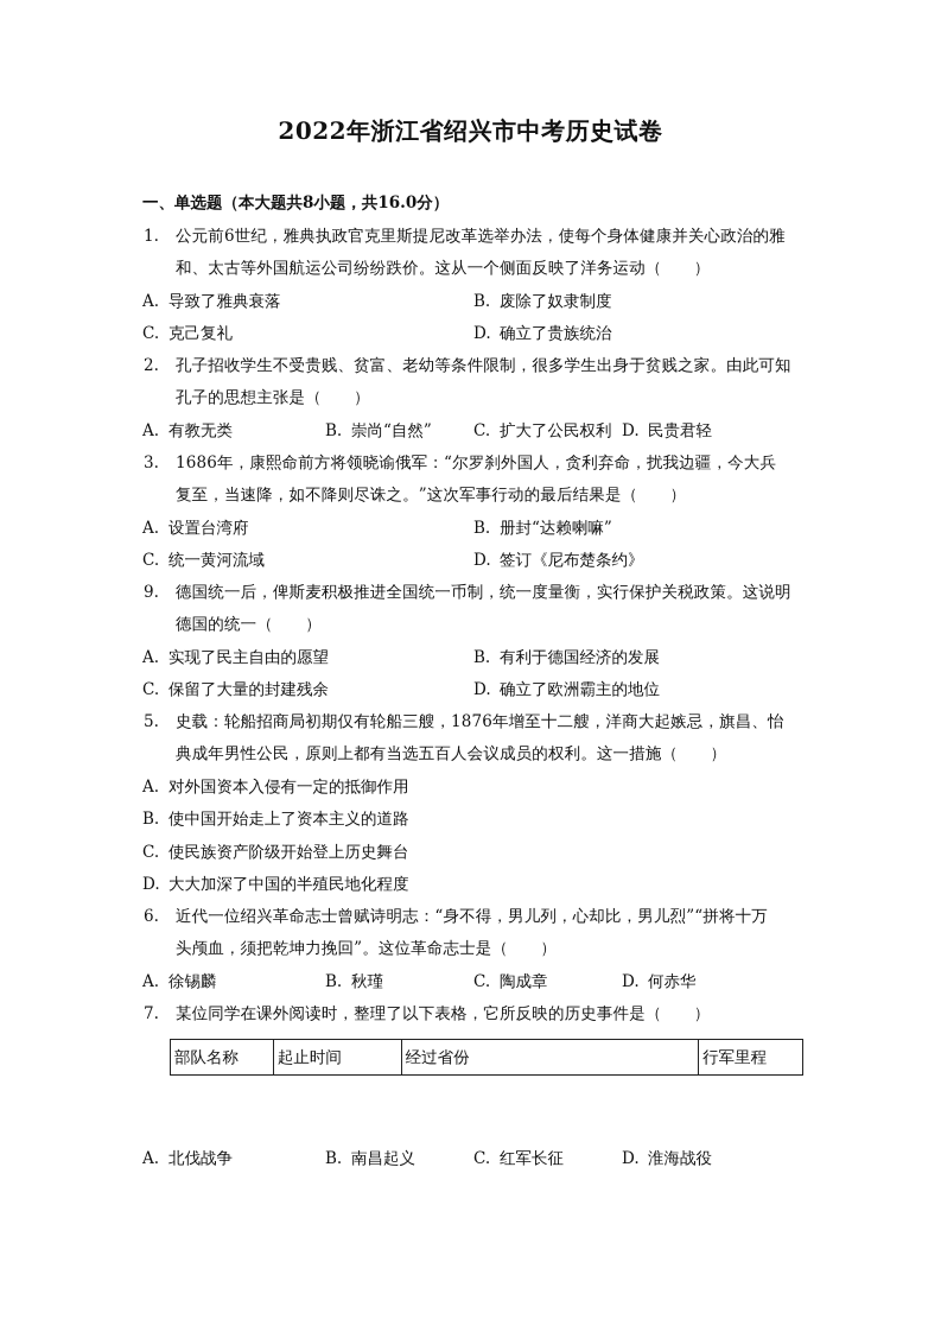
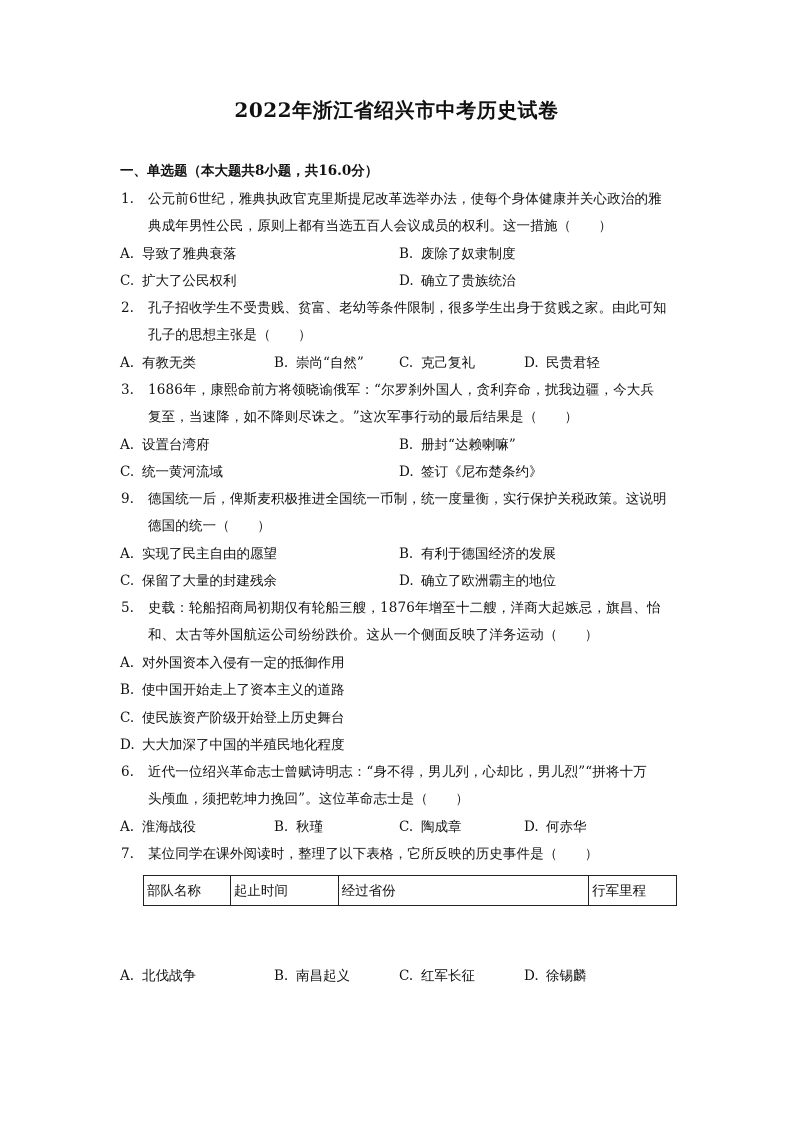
  2022年浙江省绍兴市中考历史试卷
  一、单选题（本大题共8小题，共16.0分）
  1.
  公元前6世纪，雅典执政官克里斯提尼改革选举办法，使每个身体健康并关心政治的雅
- 和、太古等外国航运公司纷纷跌价。这从一个侧面反映了洋务运动（ ）
+ 典成年男性公民，原则上都有当选五百人会议成员的权利。这一措施（ ）
  A. 导致了雅典衰落
  B. 废除了奴隶制度
- C. 克己复礼
+ C. 扩大了公民权利
  D. 确立了贵族统治
  2.
  孔子招收学生不受贵贱、贫富、老幼等条件限制，很多学生出身于贫贱之家。由此可知
  孔子的思想主张是（ ）
  A. 有教无类
  B. 崇尚“自然”
- C. 扩大了公民权利
+ C. 克己复礼
  D. 民贵君轻
  3.
  1686年，康熙命前方将领晓谕俄军：“尔罗刹外国人，贪利弃命，扰我边疆，今大兵
  复至，当速降，如不降则尽诛之。”这次军事行动的最后结果是（ ）
  A. 设置台湾府
  B. 册封“达赖喇嘛”
  C. 统一黄河流域
  D. 签订《尼布楚条约》
  9.
  德国统一后，俾斯麦积极推进全国统一币制，统一度量衡，实行保护关税政策。这说明
  德国的统一（ ）
  A. 实现了民主自由的愿望
  B. 有利于德国经济的发展
  C. 保留了大量的封建残余
  D. 确立了欧洲霸主的地位
  5.
  史载：轮船招商局初期仅有轮船三艘，1876年增至十二艘，洋商大起嫉忌，旗昌、怡
- 典成年男性公民，原则上都有当选五百人会议成员的权利。这一措施（ ）
+ 和、太古等外国航运公司纷纷跌价。这从一个侧面反映了洋务运动（ ）
  A. 对外国资本入侵有一定的抵御作用
  B. 使中国开始走上了资本主义的道路
  C. 使民族资产阶级开始登上历史舞台
  D. 大大加深了中国的半殖民地化程度
  6.
  近代一位绍兴革命志士曾赋诗明志：“身不得，男儿列，心却比，男儿烈”“拼将十万
  头颅血，须把乾坤力挽回”。这位革命志士是（ ）
- A. 徐锡麟
+ A. 淮海战役
  B. 秋瑾
  C. 陶成章
  D. 何赤华
  7.
  某位同学在课外阅读时，整理了以下表格，它所反映的历史事件是（ ）
  部队名称	起止时间	经过省份	行军里程
  A. 北伐战争
  B. 南昌起义
  C. 红军长征
- D. 淮海战役
+ D. 徐锡麟
